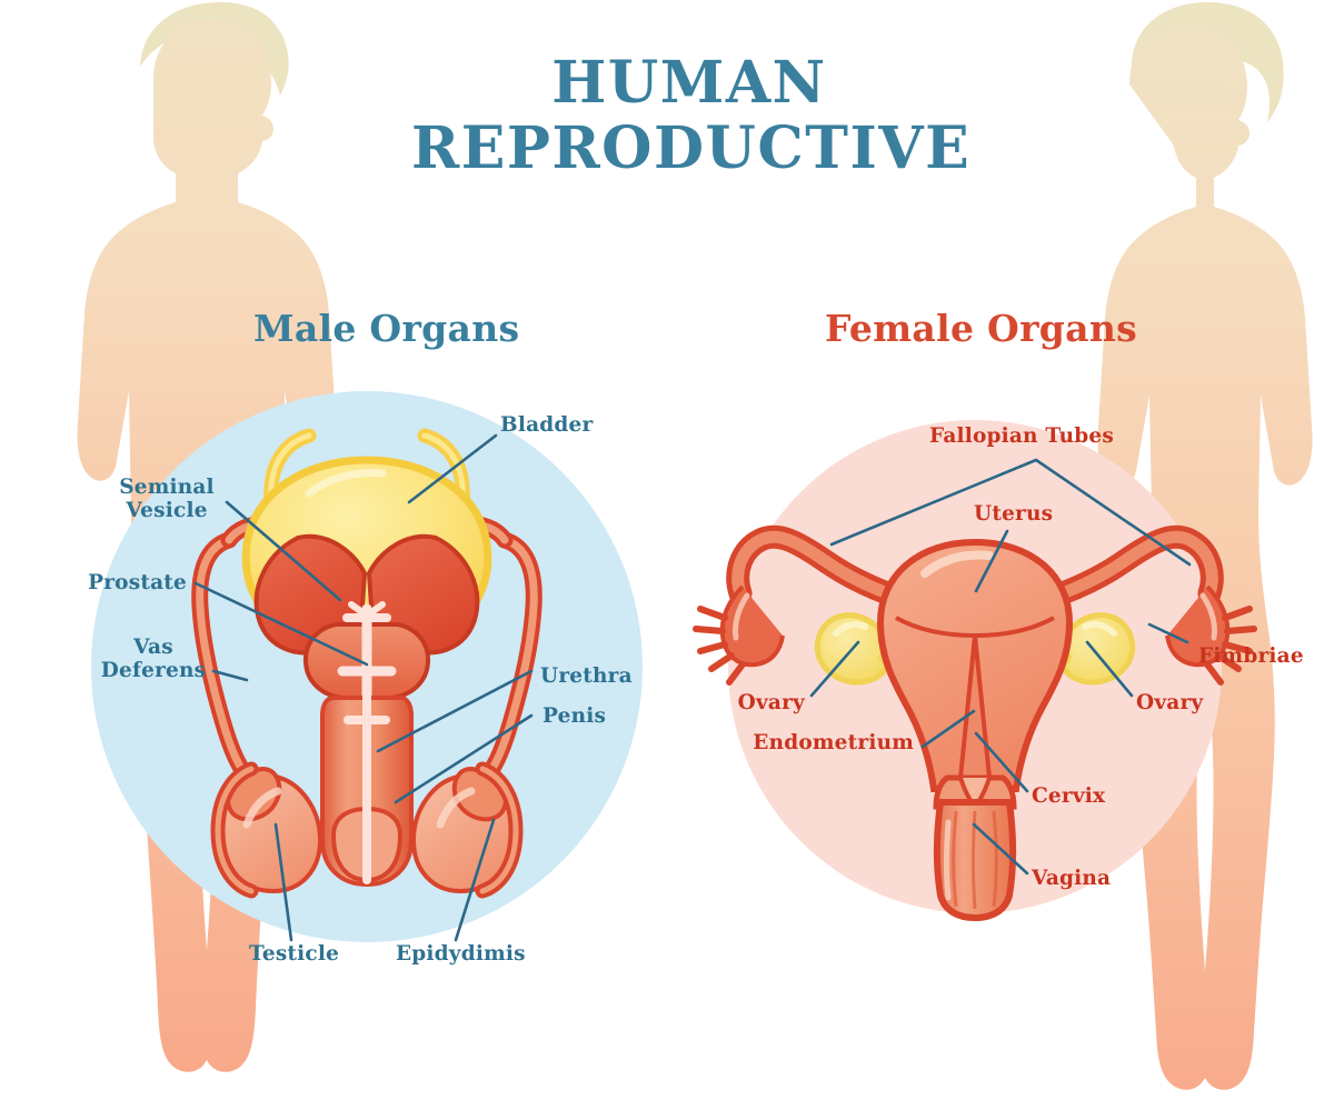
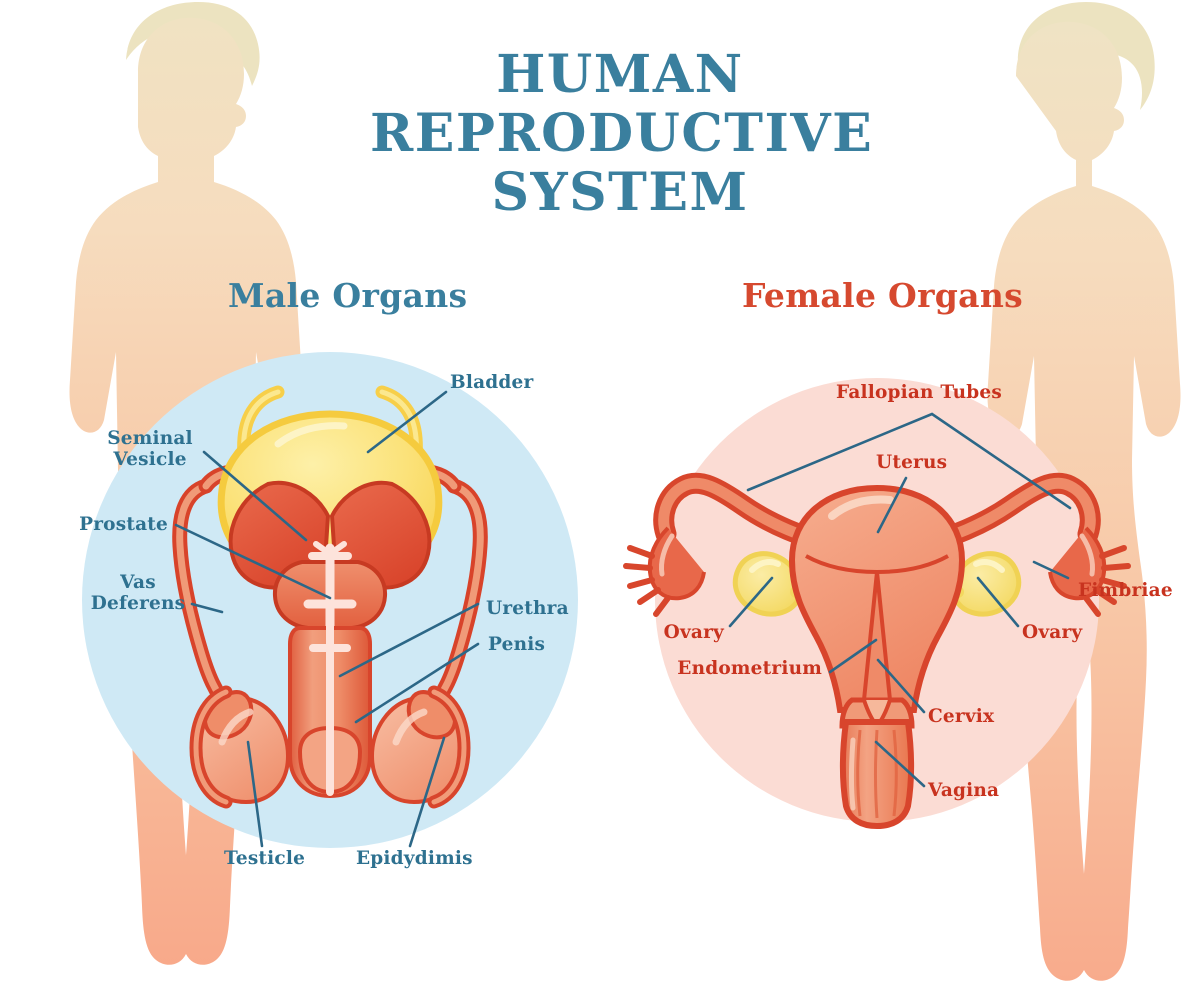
  HUMAN
  REPRODUCTIVE
+ SYSTEM
  Male Organs
  Female Organs
  Bladder
  Seminal
  Vesicle
  Prostate
  Vas
  Deferens
  Urethra
  Penis
  Testicle
  Epidydimis
  Fallopian Tubes
  Uterus
  Fimbriae
  Ovary
  Ovary
  Endometrium
  Cervix
  Vagina
